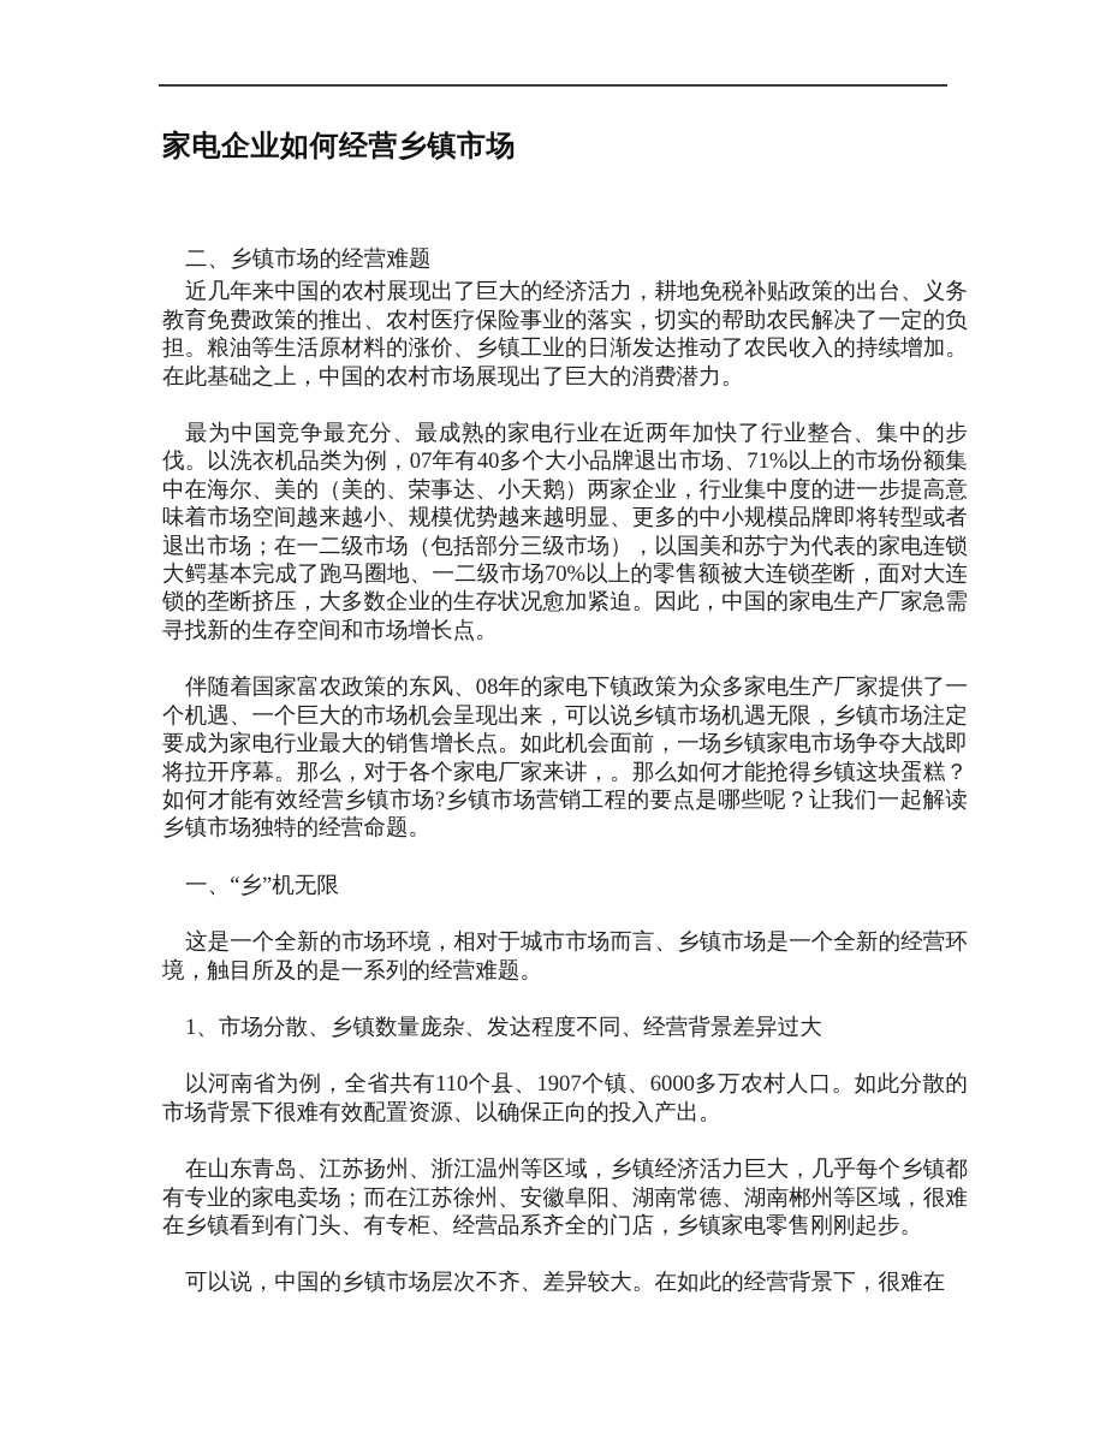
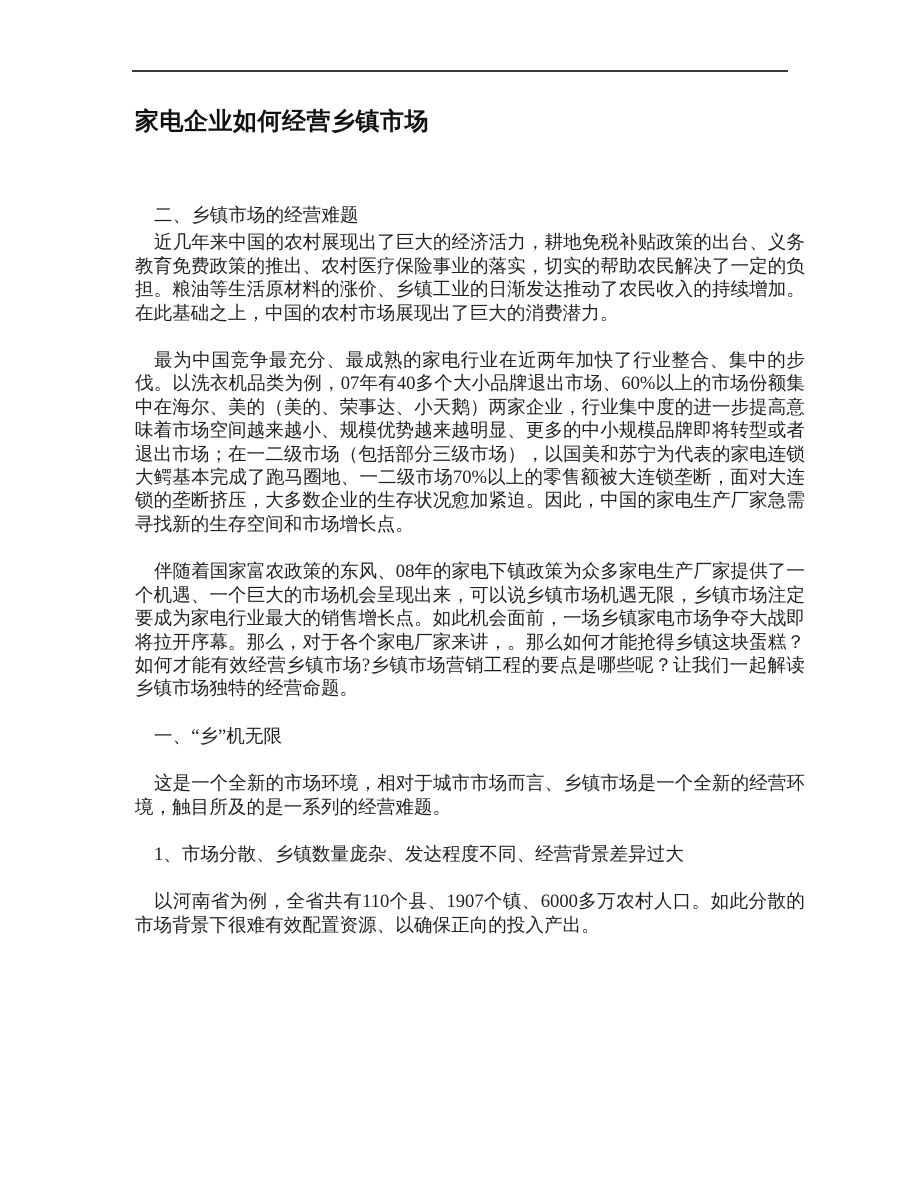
  家电企业如何经营乡镇市场
  二、乡镇市场的经营难题
  近几年来中国的农村展现出了巨大的经济活力，耕地免税补贴政策的出台、义务教育免费政策的推出、农村医疗保险事业的落实，切实的帮助农民解决了一定的负担。粮油等生活原材料的涨价、乡镇工业的日渐发达推动了农民收入的持续增加。在此基础之上，中国的农村市场展现出了巨大的消费潜力。
- 最为中国竞争最充分、最成熟的家电行业在近两年加快了行业整合、集中的步伐。以洗衣机品类为例，07年有40多个大小品牌退出市场、71%以上的市场份额集中在海尔、美的（美的、荣事达、小天鹅）两家企业，行业集中度的进一步提高意味着市场空间越来越小、规模优势越来越明显、更多的中小规模品牌即将转型或者退出市场；在一二级市场（包括部分三级市场），以国美和苏宁为代表的家电连锁大鳄基本完成了跑马圈地、一二级市场70%以上的零售额被大连锁垄断，面对大连锁的垄断挤压，大多数企业的生存状况愈加紧迫。因此，中国的家电生产厂家急需寻找新的生存空间和市场增长点。
+ 最为中国竞争最充分、最成熟的家电行业在近两年加快了行业整合、集中的步伐。以洗衣机品类为例，07年有40多个大小品牌退出市场、60%以上的市场份额集中在海尔、美的（美的、荣事达、小天鹅）两家企业，行业集中度的进一步提高意味着市场空间越来越小、规模优势越来越明显、更多的中小规模品牌即将转型或者退出市场；在一二级市场（包括部分三级市场），以国美和苏宁为代表的家电连锁大鳄基本完成了跑马圈地、一二级市场70%以上的零售额被大连锁垄断，面对大连锁的垄断挤压，大多数企业的生存状况愈加紧迫。因此，中国的家电生产厂家急需寻找新的生存空间和市场增长点。
  伴随着国家富农政策的东风、08年的家电下镇政策为众多家电生产厂家提供了一个机遇、一个巨大的市场机会呈现出来，可以说乡镇市场机遇无限，乡镇市场注定要成为家电行业最大的销售增长点。如此机会面前，一场乡镇家电市场争夺大战即将拉开序幕。那么，对于各个家电厂家来讲，。那么如何才能抢得乡镇这块蛋糕？如何才能有效经营乡镇市场?乡镇市场营销工程的要点是哪些呢？让我们一起解读乡镇市场独特的经营命题。
  一、“乡”机无限
  这是一个全新的市场环境，相对于城市市场而言、乡镇市场是一个全新的经营环境，触目所及的是一系列的经营难题。
  1、市场分散、乡镇数量庞杂、发达程度不同、经营背景差异过大
  以河南省为例，全省共有110个县、1907个镇、6000多万农村人口。如此分散的市场背景下很难有效配置资源、以确保正向的投入产出。
- 在山东青岛、江苏扬州、浙江温州等区域，乡镇经济活力巨大，几乎每个乡镇都有专业的家电卖场；而在江苏徐州、安徽阜阳、湖南常德、湖南郴州等区域，很难在乡镇看到有门头、有专柜、经营品系齐全的门店，乡镇家电零售刚刚起步。
- 可以说，中国的乡镇市场层次不齐、差异较大。在如此的经营背景下，很难在
